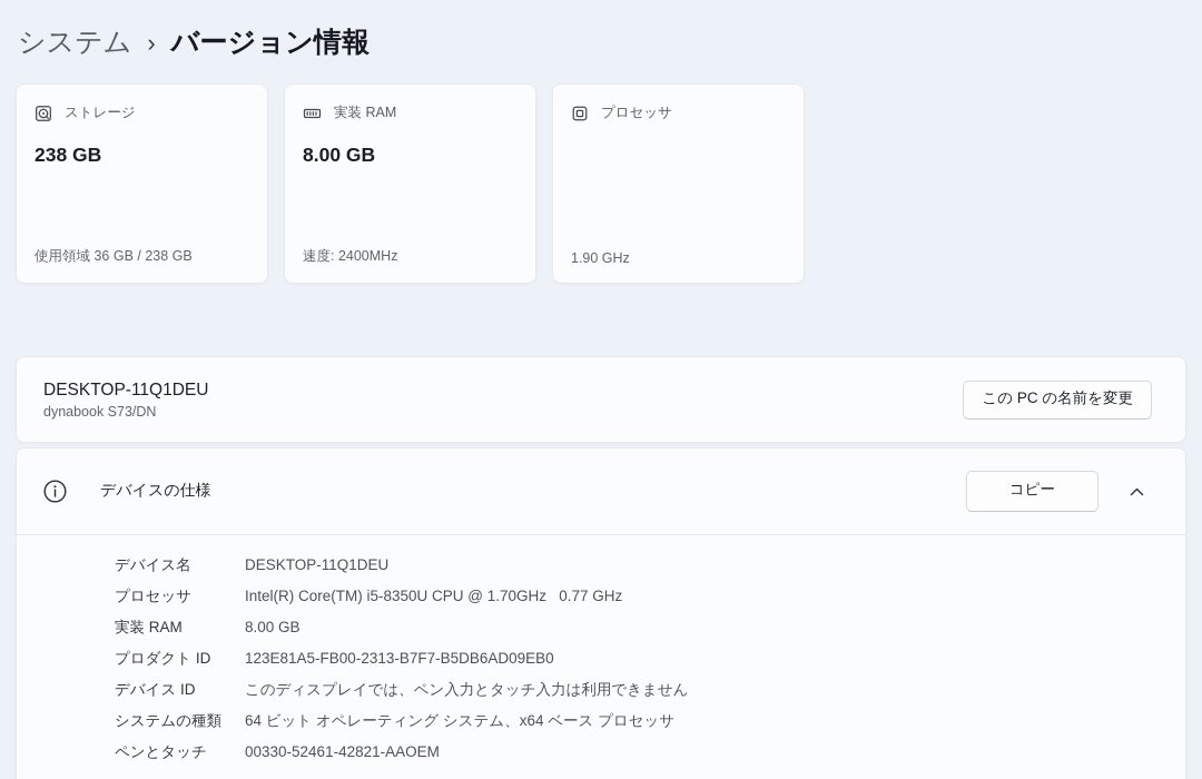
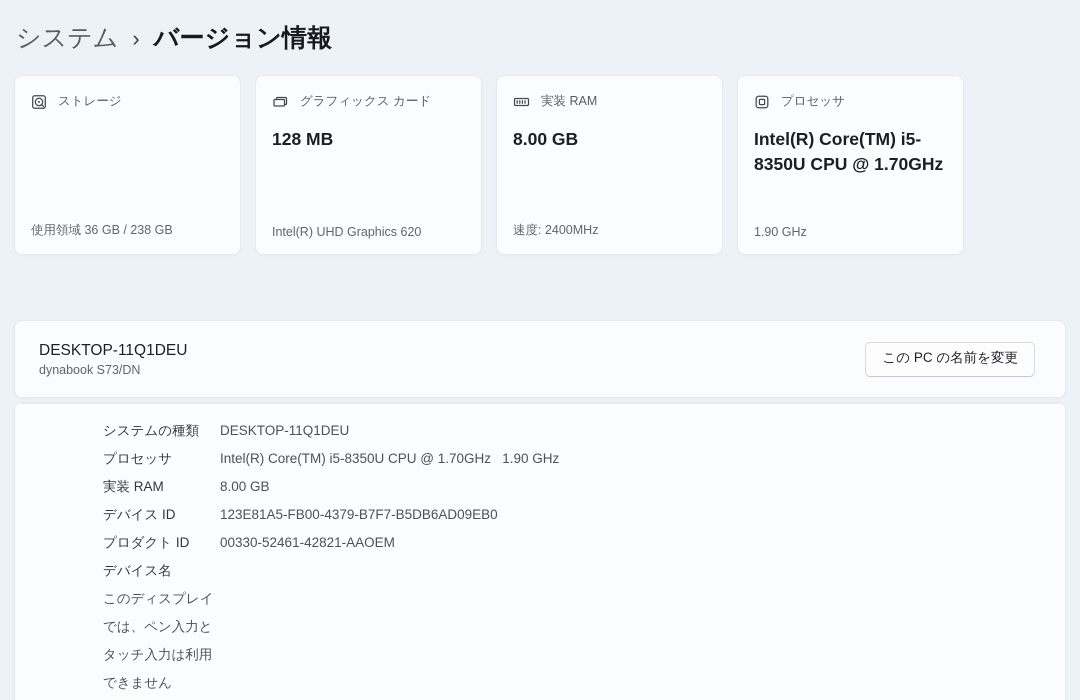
  システム
  ›
  バージョン情報
  ストレージ
- 238 GB
  使用領域 36 GB / 238 GB
+ グラフィックス カード
+ 128 MB
+ Intel(R) UHD Graphics 620
  実装 RAM
  8.00 GB
  速度: 2400MHz
  プロセッサ
+ Intel(R) Core(TM) i5-8350U CPU @ 1.70GHz
  1.90 GHz
  DESKTOP-11Q1DEU
  dynabook S73/DN
  この PC の名前を変更
- デバイスの仕様
- コピー
- デバイス名
+ システムの種類
  DESKTOP-11Q1DEU
  プロセッサ
- Intel(R) Core(TM) i5-8350U CPU @ 1.70GHz 0.77 GHz
+ Intel(R) Core(TM) i5-8350U CPU @ 1.70GHz 1.90 GHz
  実装 RAM
  8.00 GB
- プロダクト ID
+ デバイス ID
- 123E81A5-FB00-2313-B7F7-B5DB6AD09EB0
+ 123E81A5-FB00-4379-B7F7-B5DB6AD09EB0
- デバイス ID
+ プロダクト ID
- このディスプレイでは、ペン入力とタッチ入力は利用できません
+ 00330-52461-42821-AAOEM
- システムの種類
+ デバイス名
- 64 ビット オペレーティング システム、x64 ベース プロセッサ
- ペンとタッチ
- 00330-52461-42821-AAOEM
+ このディスプレイでは、ペン入力とタッチ入力は利用できません
